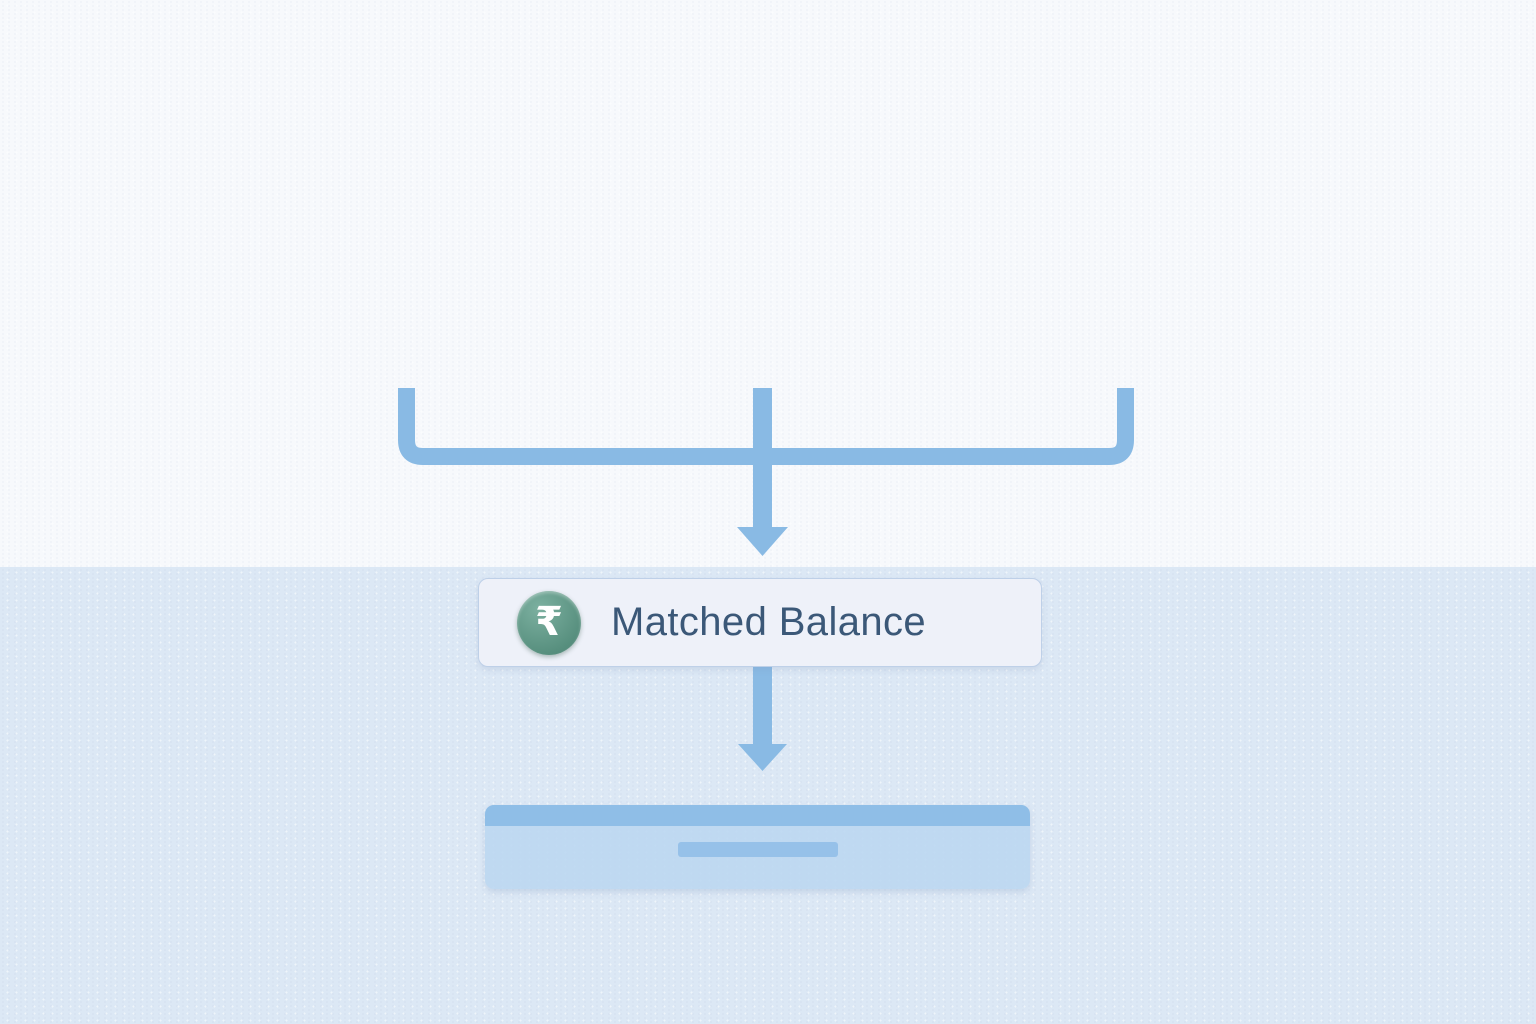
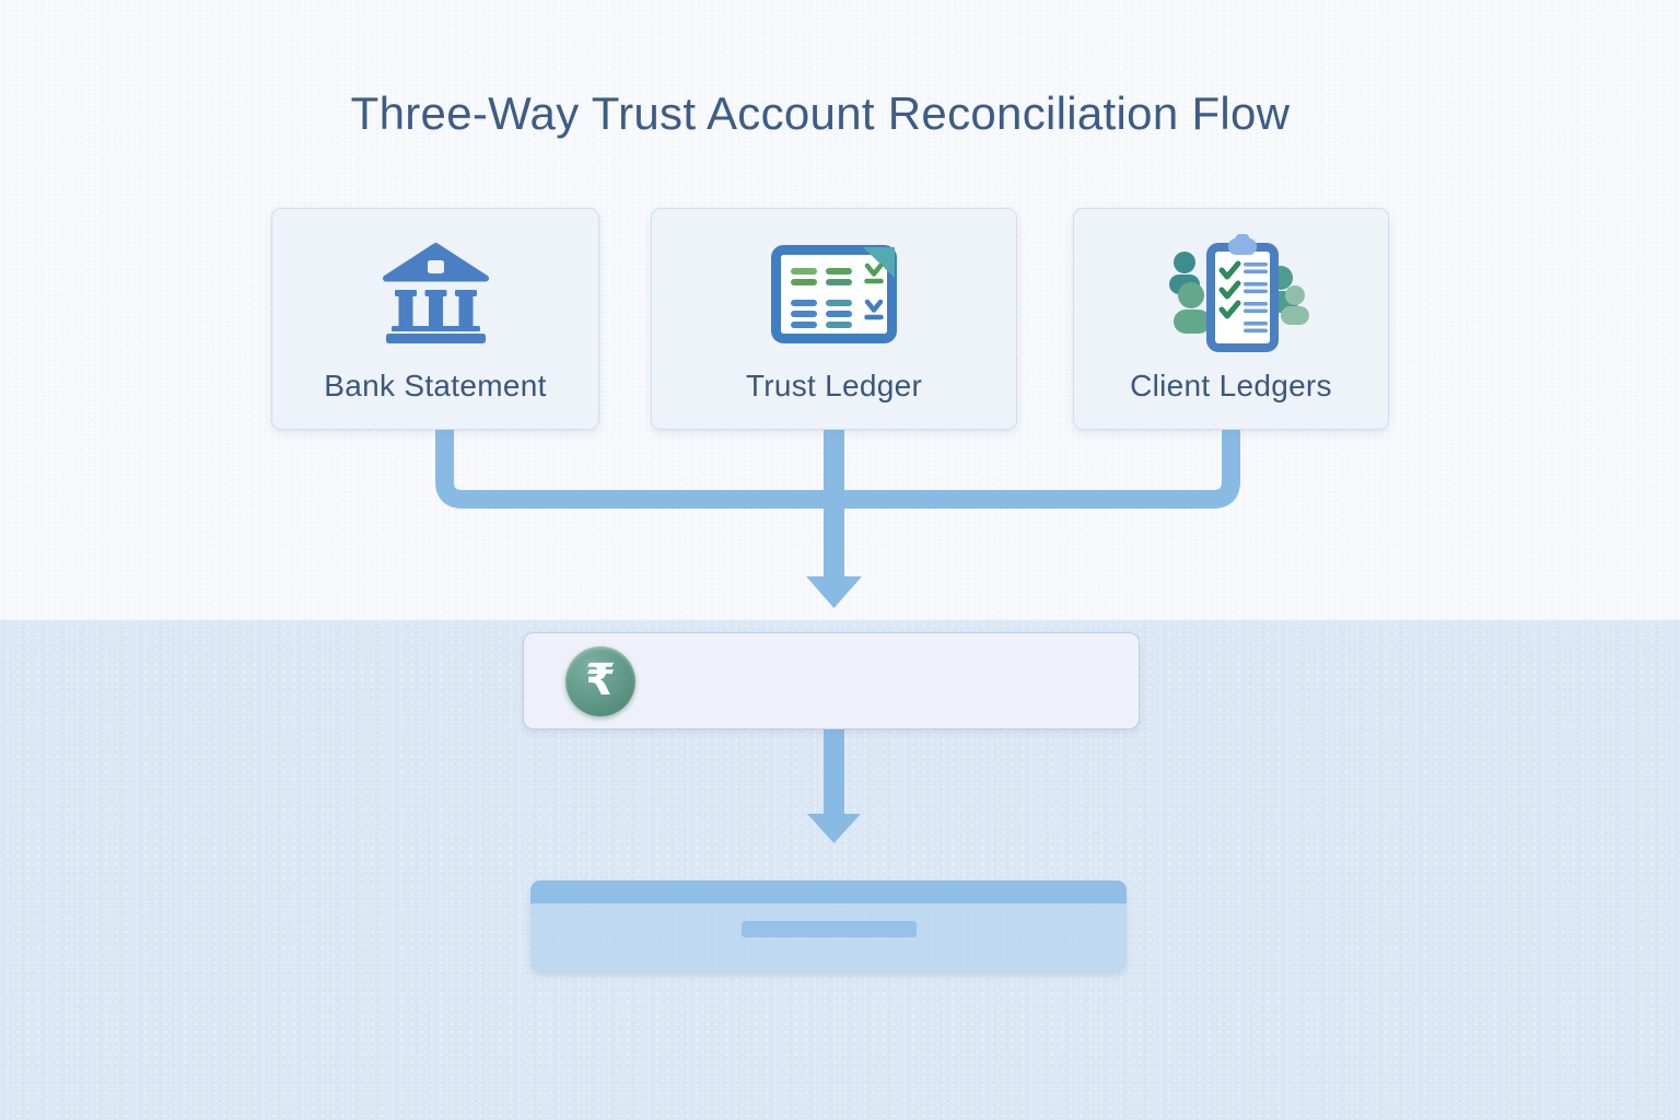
+ Three-Way Trust Account Reconciliation Flow
+ Bank Statement
+ Trust Ledger
+ Client Ledgers
  ₹
- Matched Balance
